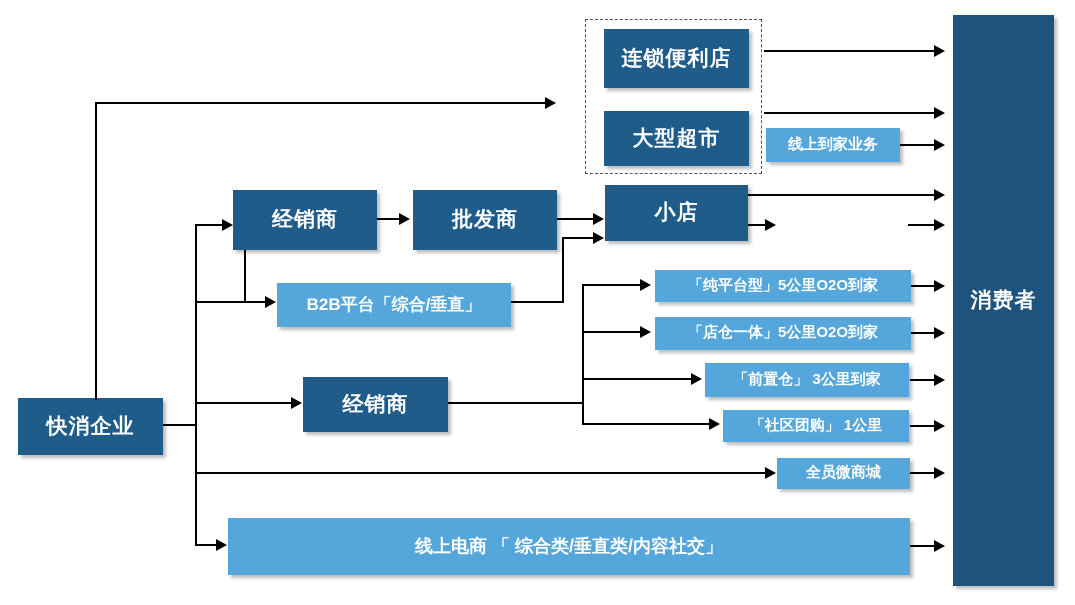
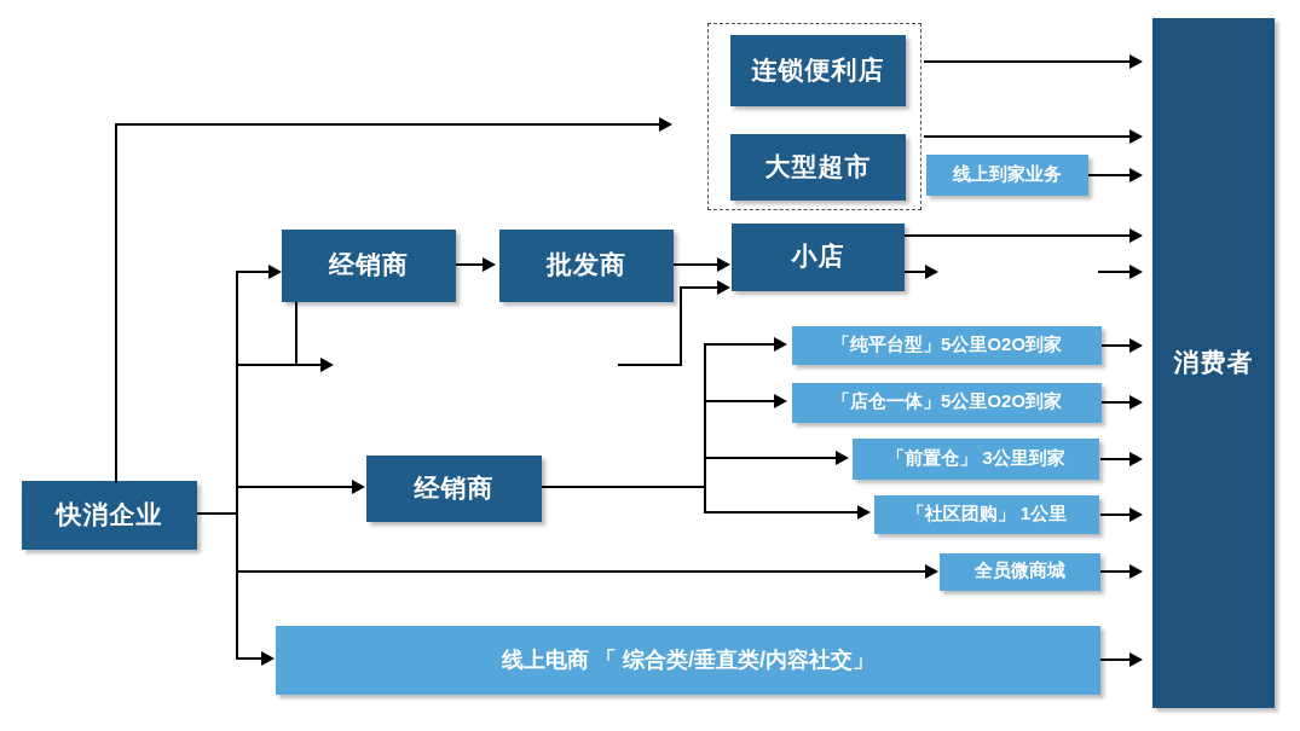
  快消企业
  经销商
  批发商
  连锁便利店
  大型超市
  小店
  经销商
  消费者
- B2B平台「综合/垂直」
  线上到家业务
  「纯平台型」5公里O2O到家
  「店仓一体」5公里O2O到家
  「前置仓」 3公里到家
  「社区团购」 1公里
  全员微商城
  线上电商 「 综合类/垂直类/内容社交」
